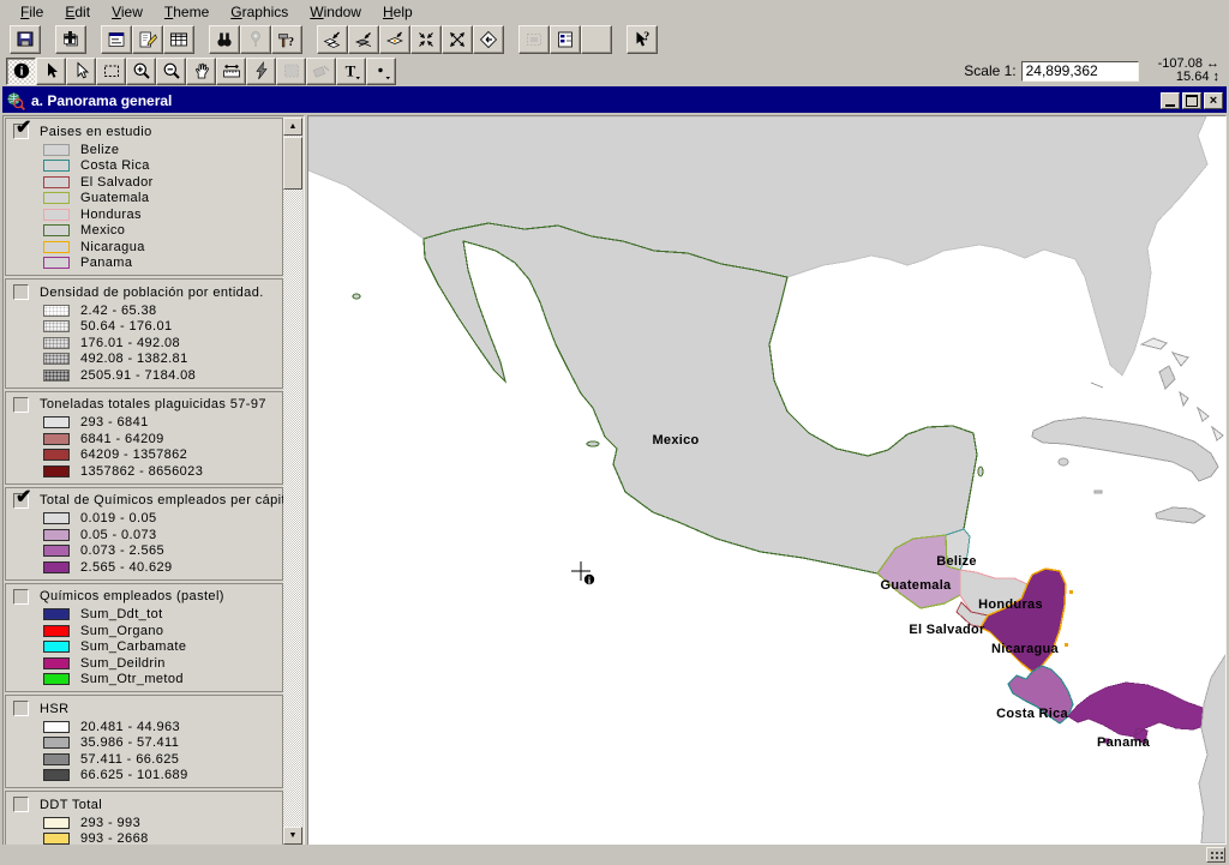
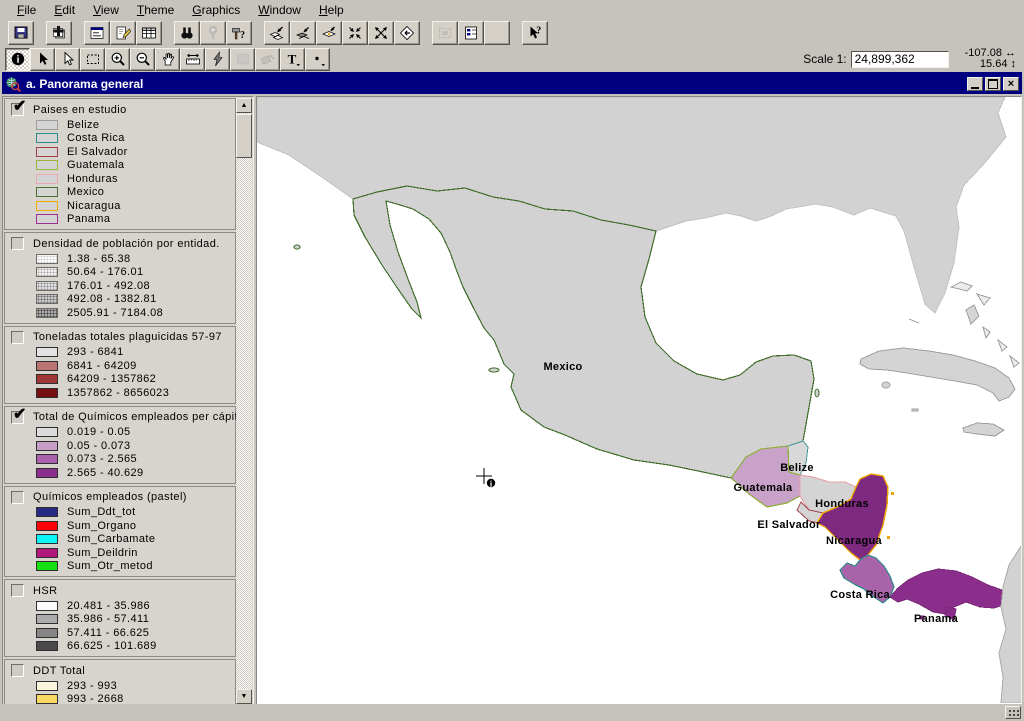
  File
  Edit
  View
  Theme
  Graphics
  Window
  Help
  ?
  ?
  i
  T
  Scale 1:
  24,899,362
  -107.08 ↔
  15.64 ↕
  a. Panorama general
  ×
  Paises en estudio
  Belize
  Costa Rica
  El Salvador
  Guatemala
  Honduras
  Mexico
  Nicaragua
  Panama
  Densidad de población por entidad.
- 2.42 - 65.38
+ 1.38 - 65.38
  50.64 - 176.01
  176.01 - 492.08
  492.08 - 1382.81
  2505.91 - 7184.08
  Toneladas totales plaguicidas 57-97
  293 - 6841
  6841 - 64209
  64209 - 1357862
  1357862 - 8656023
  Total de Químicos empleados per cápi
  0.019 - 0.05
  0.05 - 0.073
  0.073 - 2.565
  2.565 - 40.629
  Químicos empleados (pastel)
  Sum_Ddt_tot
  Sum_Organo
  Sum_Carbamate
  Sum_Deildrin
  Sum_Otr_metod
  HSR
- 20.481 - 44.963
+ 20.481 - 35.986
  35.986 - 57.411
  57.411 - 66.625
  66.625 - 101.689
  DDT Total
  293 - 993
  993 - 2668
  i
  Mexico
  Belize
  Guatemala
  Honduras
  El Salvador
  Nicaragua
  Costa Rica
  Panama
